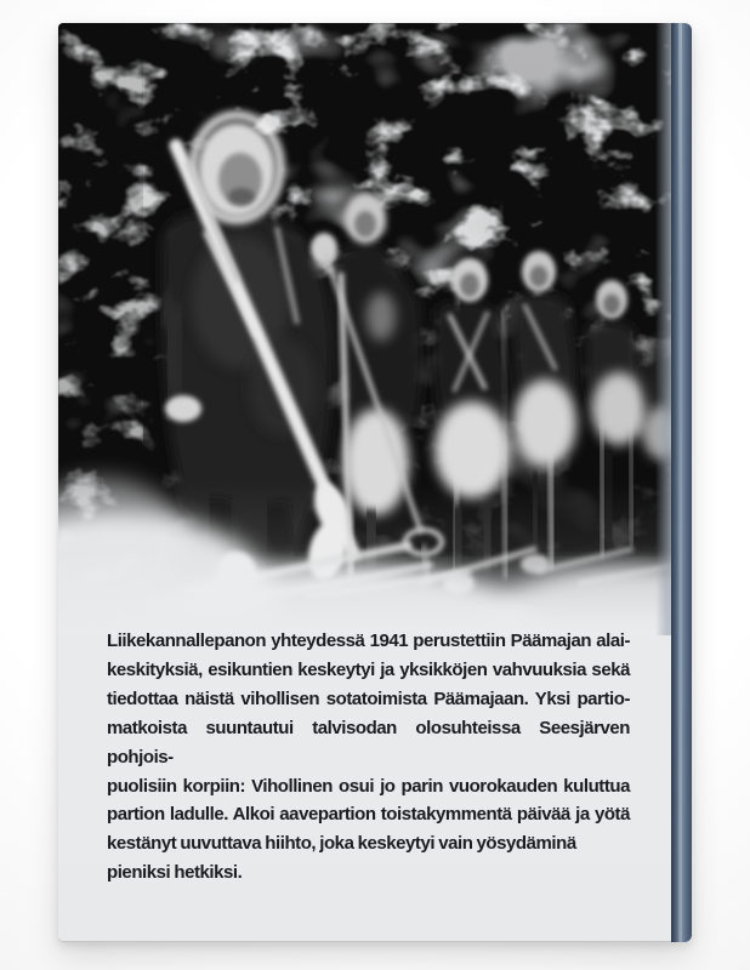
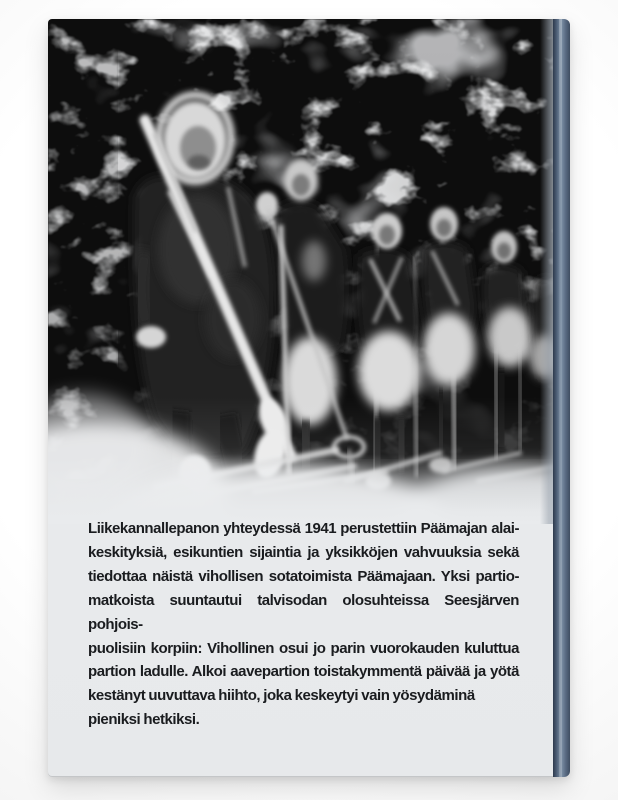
  Liikekannallepanon yhteydessä 1941 perustettiin Päämajan alai-
- keskityksiä, esikuntien keskeytyi ja yksikköjen vahvuuksia sekä
+ keskityksiä, esikuntien sijaintia ja yksikköjen vahvuuksia sekä
  tiedottaa näistä vihollisen sotatoimista Päämajaan. Yksi partio-
  matkoista suuntautui talvisodan olosuhteissa Seesjärven pohjois-
  puolisiin korpiin: Vihollinen osui jo parin vuorokauden kuluttua
  partion ladulle. Alkoi aavepartion toistakymmentä päivää ja yötä
  kestänyt uuvuttava hiihto, joka keskeytyi vain yösydäminä
  pieniksi hetkiksi.
